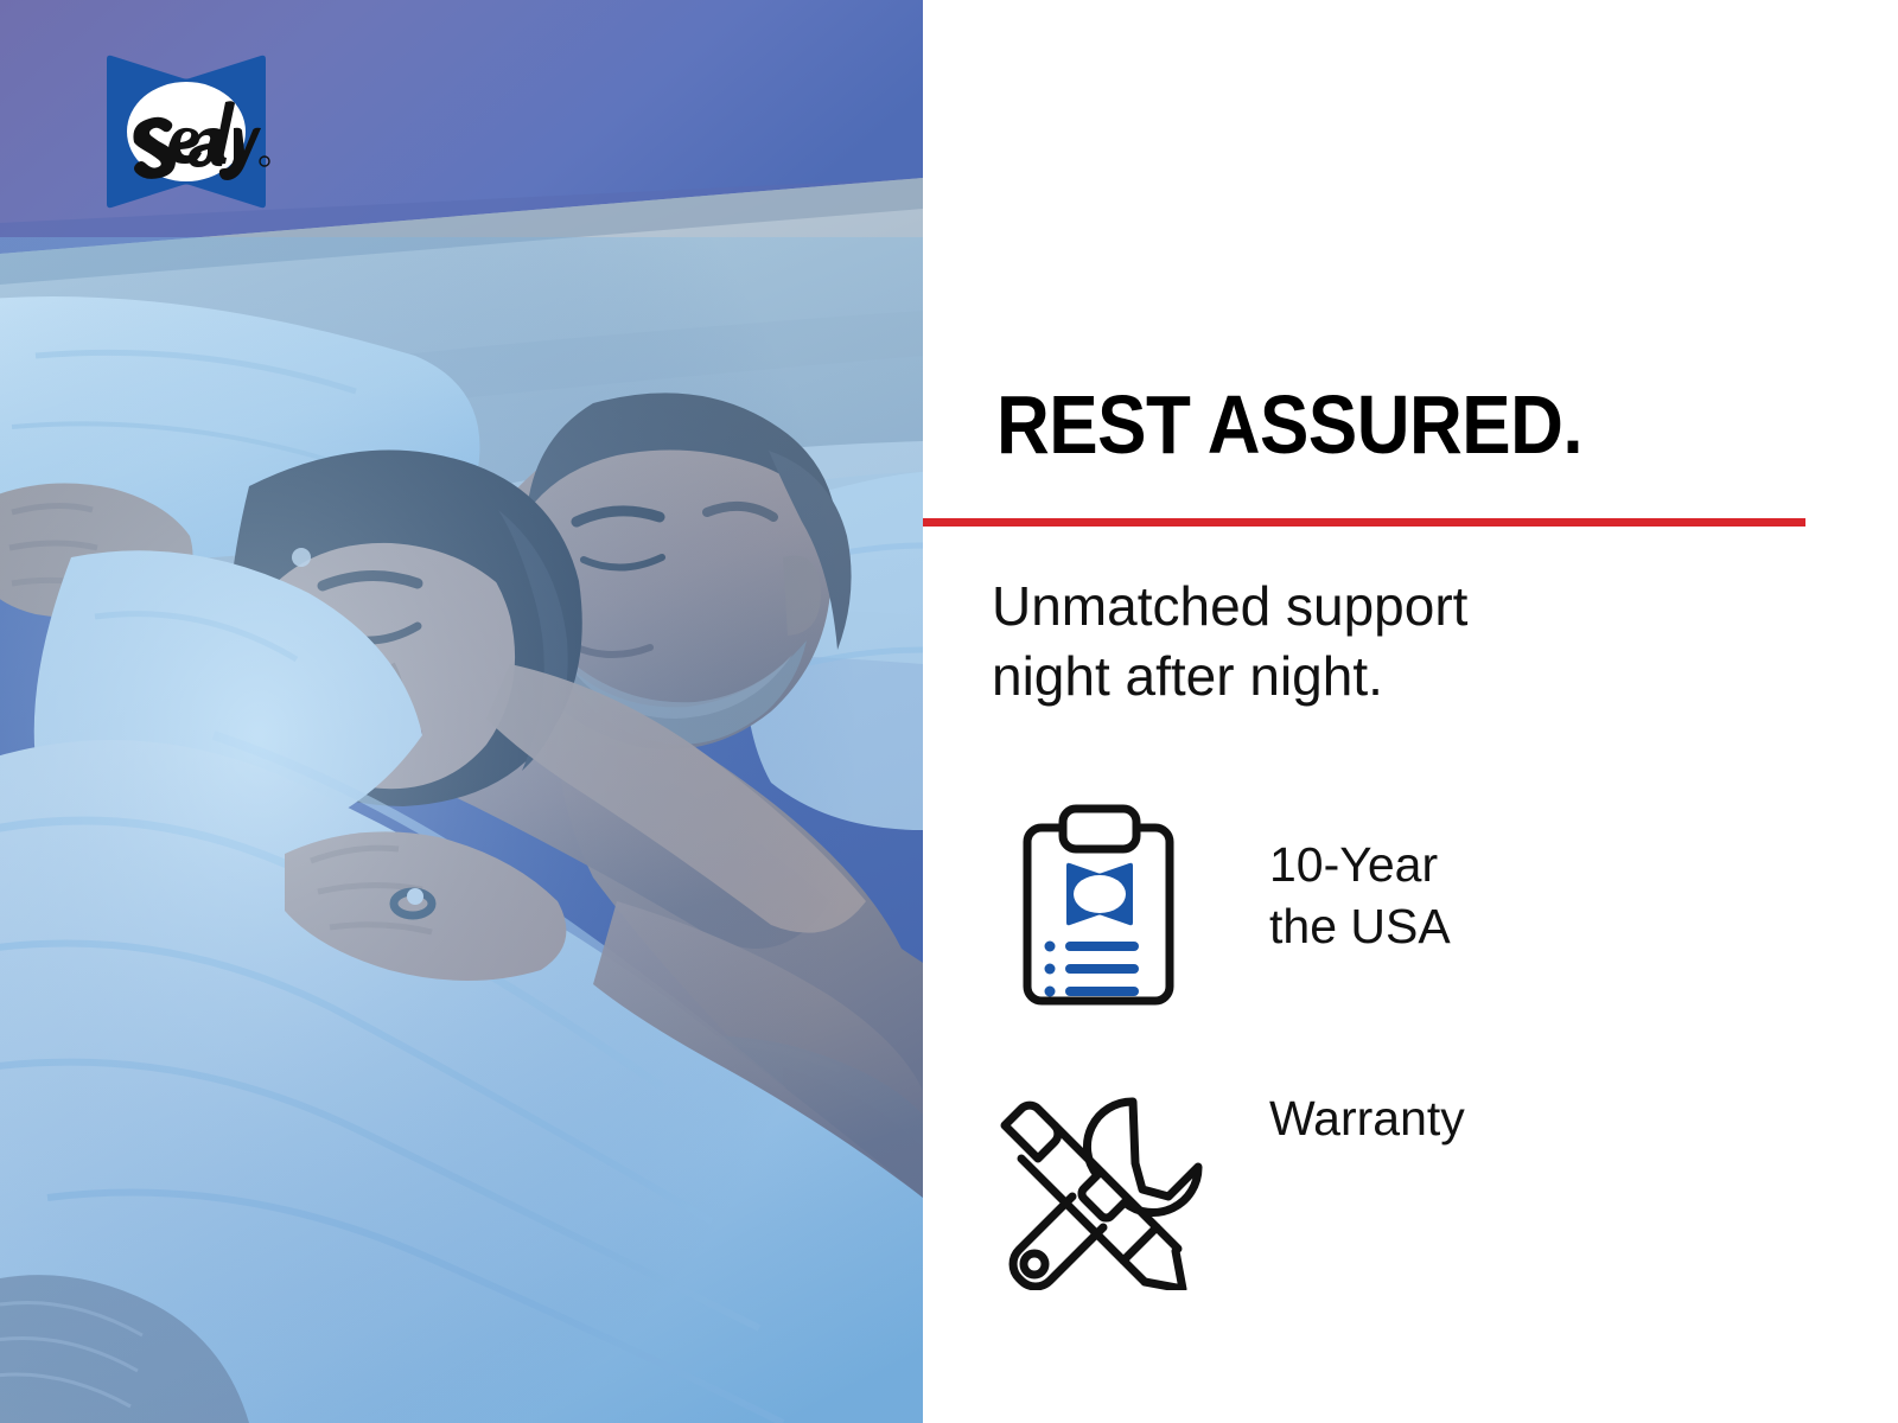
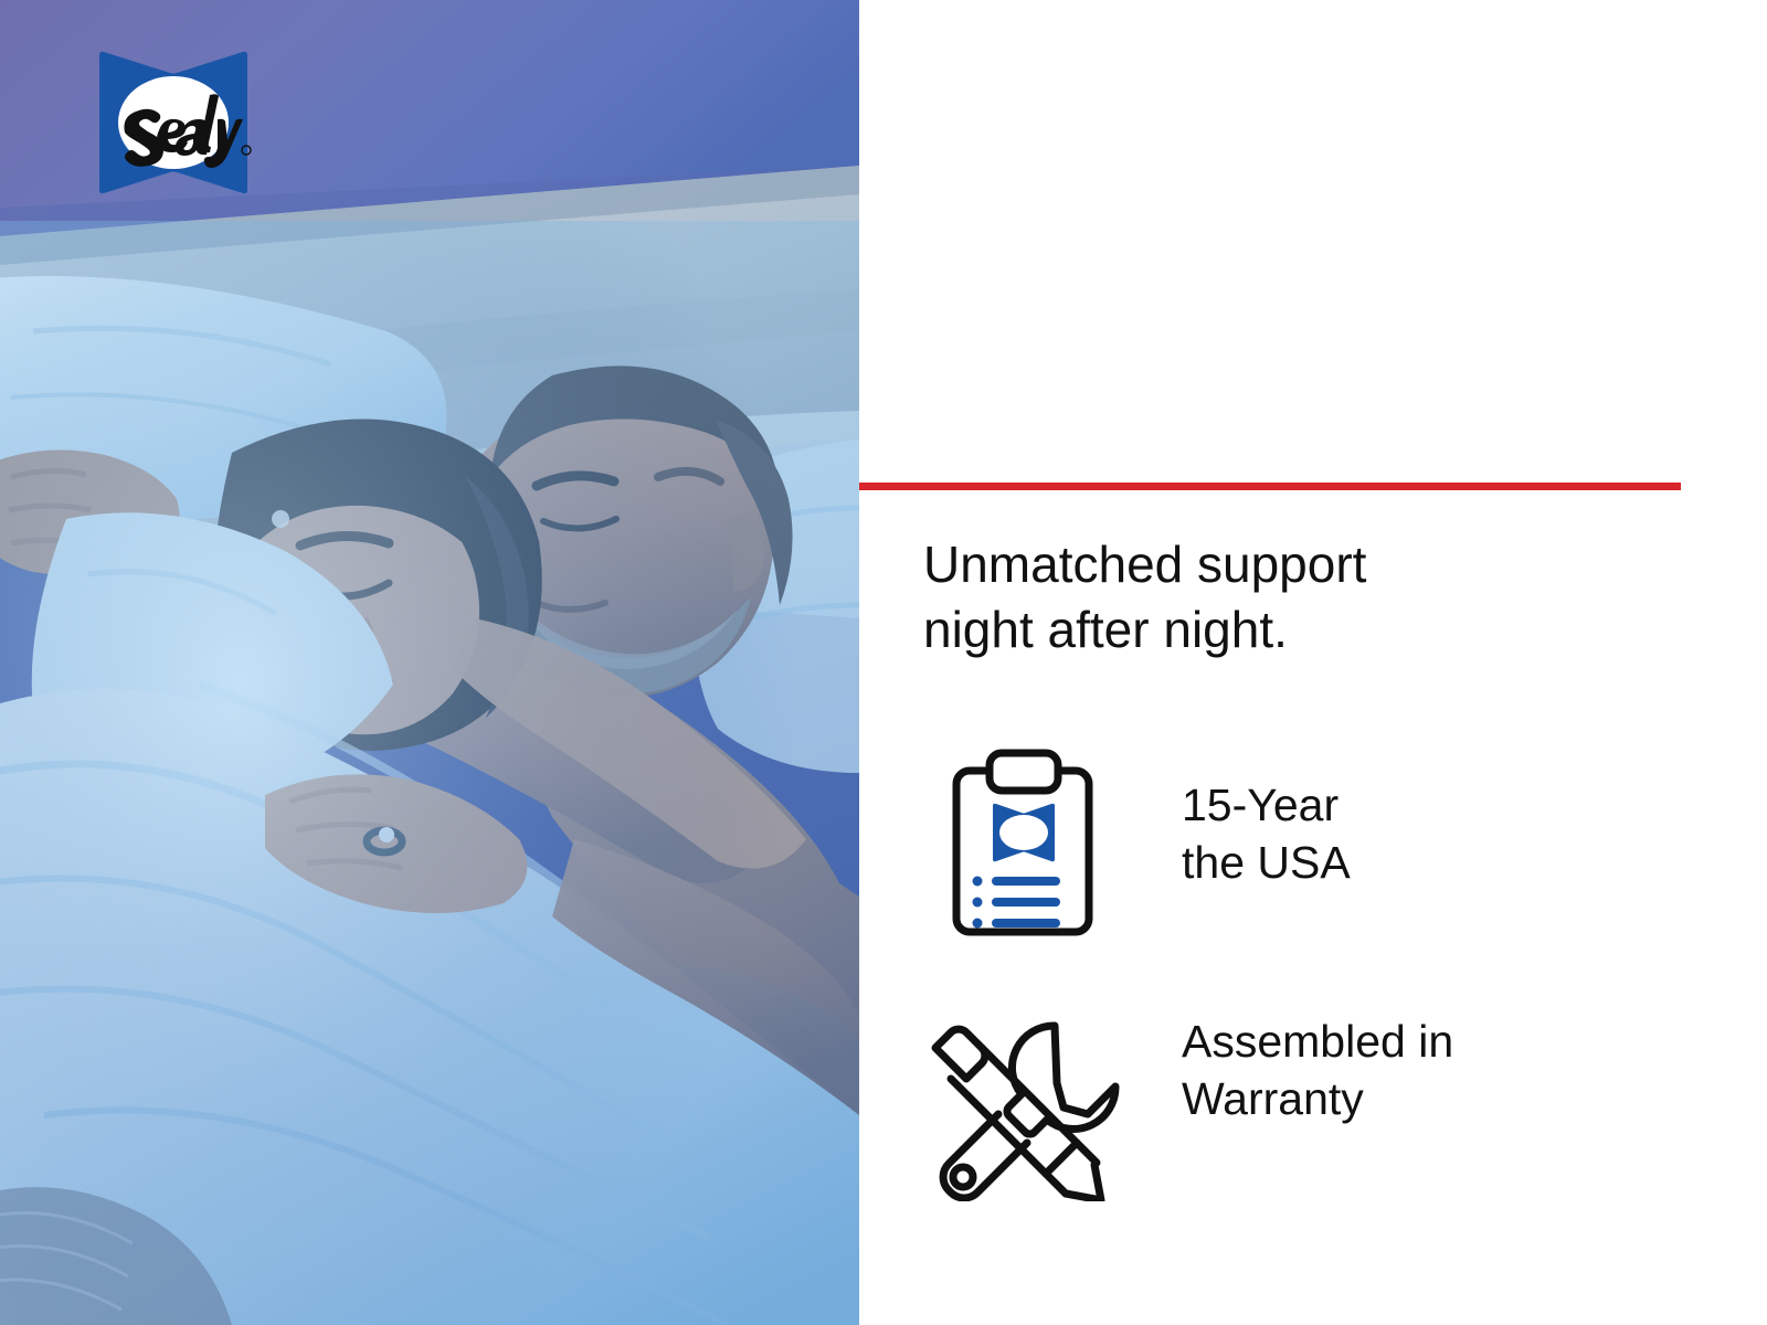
- REST ASSURED.
  Unmatched support
  night after night.
- 10-Year
+ 15-Year
  the USA
+ Assembled in
  Warranty
